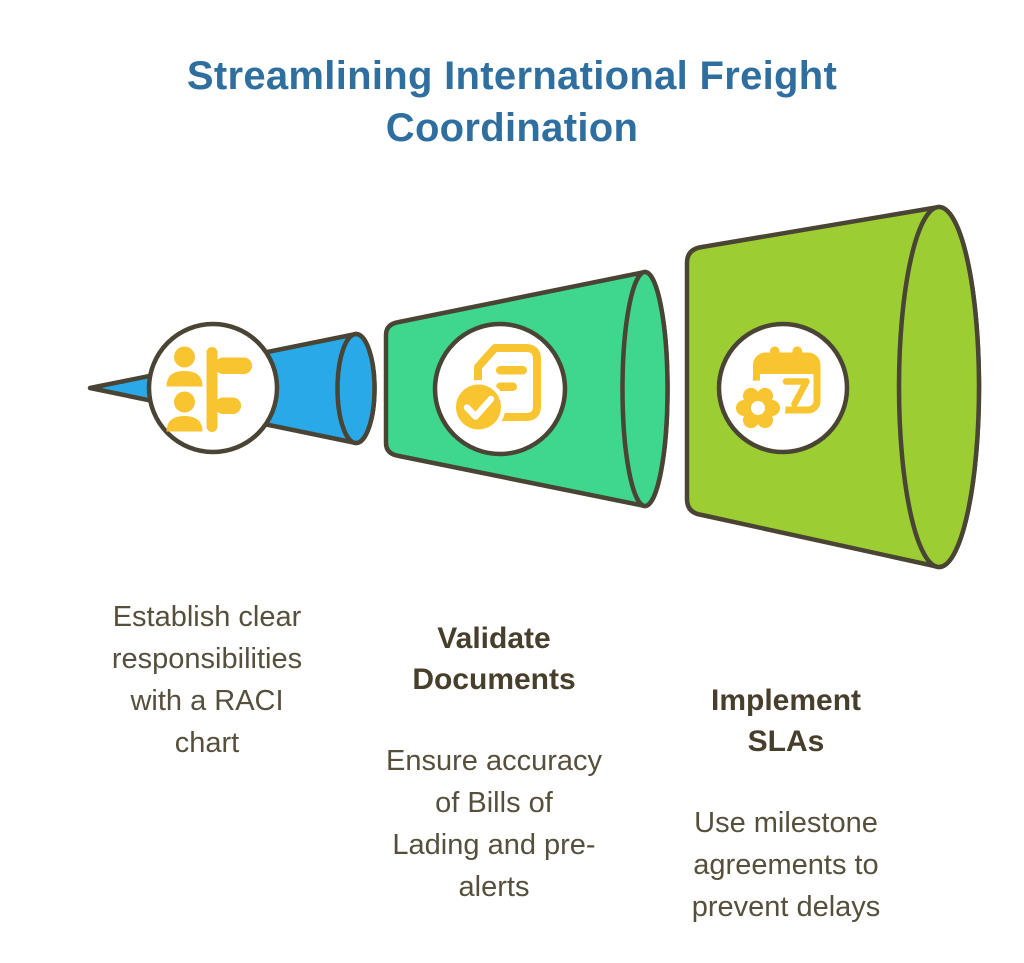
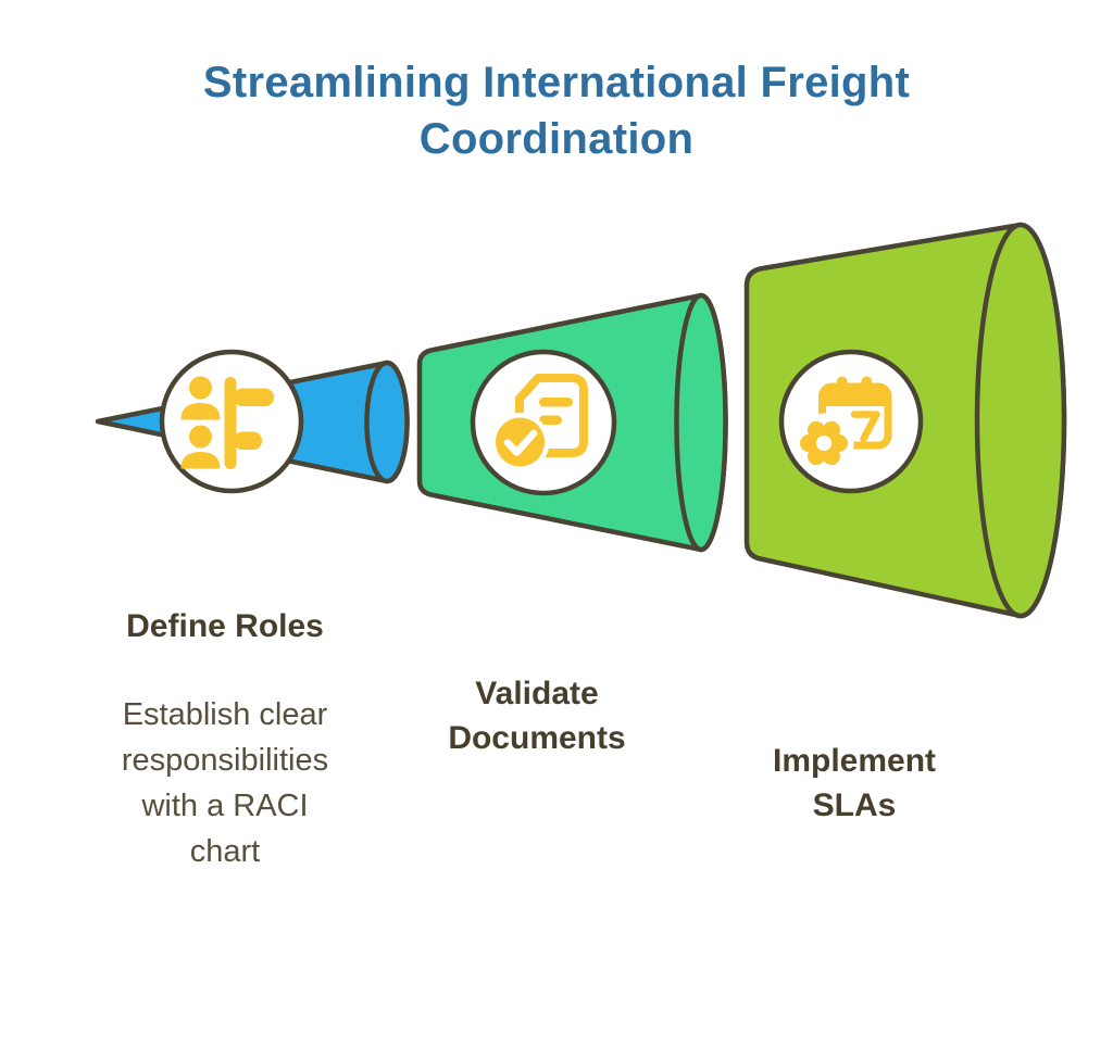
  Streamlining International Freight
  Coordination
+ Define Roles
  Establish clear
  responsibilities
  with a RACI
  chart
  Validate
  Documents
- Ensure accuracy
- of Bills of
- Lading and pre-
- alerts
  Implement
  SLAs
- Use milestone
- agreements to
- prevent delays
